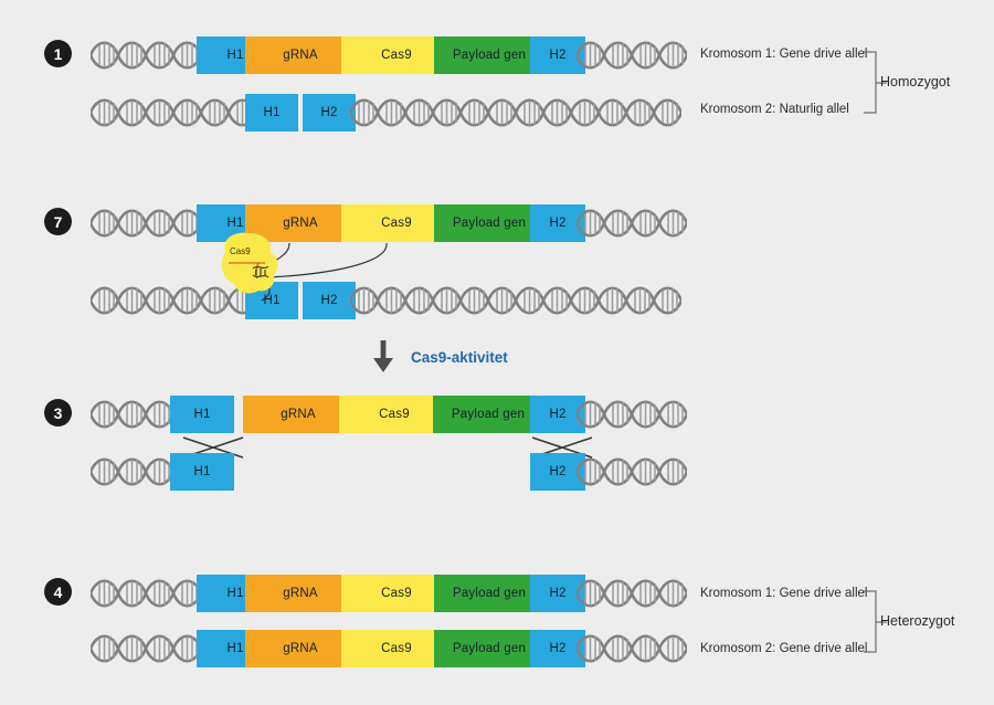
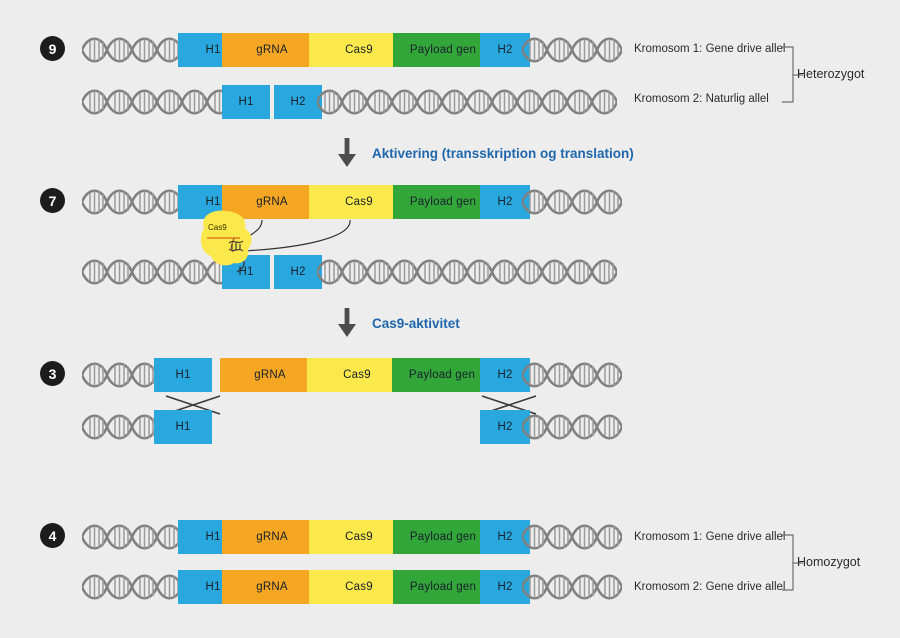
- 1
+ 9
  H1
  gRNA
  Cas9
  Payload gen
  H2
  H1
  H2
  Kromosom 1: Gene drive allel
  Kromosom 2: Naturlig allel
- Homozygot
+ Heterozygot
+ Aktivering (transskription og translation)
  7
  H1
  gRNA
  Cas9
  Payload gen
  H2
  H1
  H2
  Cas9
  Cas9-aktivitet
  3
  H1
  gRNA
  Cas9
  Payload gen
  H2
  H1
  H2
  4
  H1
  gRNA
  Cas9
  Payload gen
  H2
  H1
  gRNA
  Cas9
  Payload gen
  H2
  Kromosom 1: Gene drive allel
  Kromosom 2: Gene drive allel
- Heterozygot
+ Homozygot
